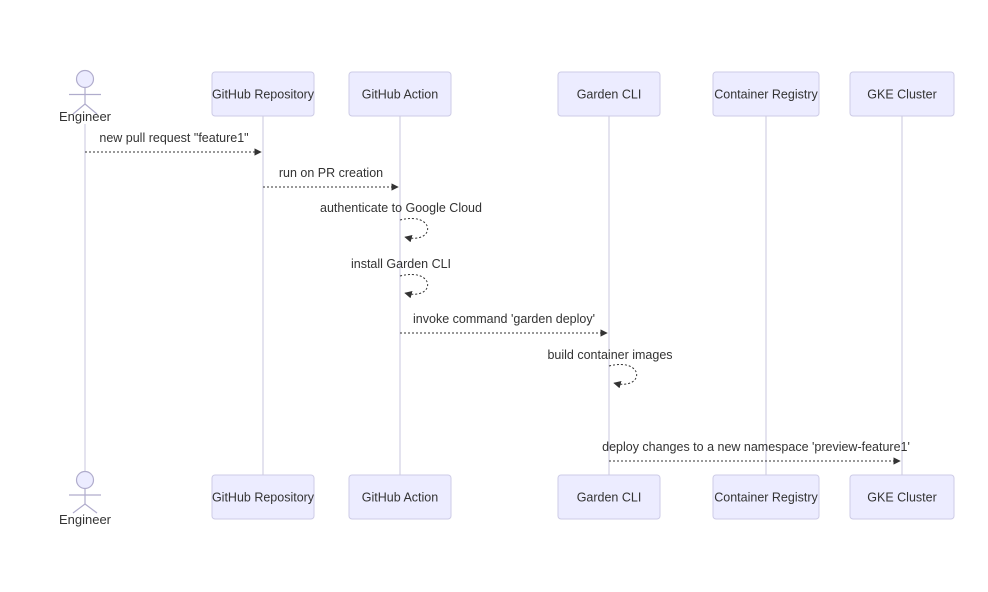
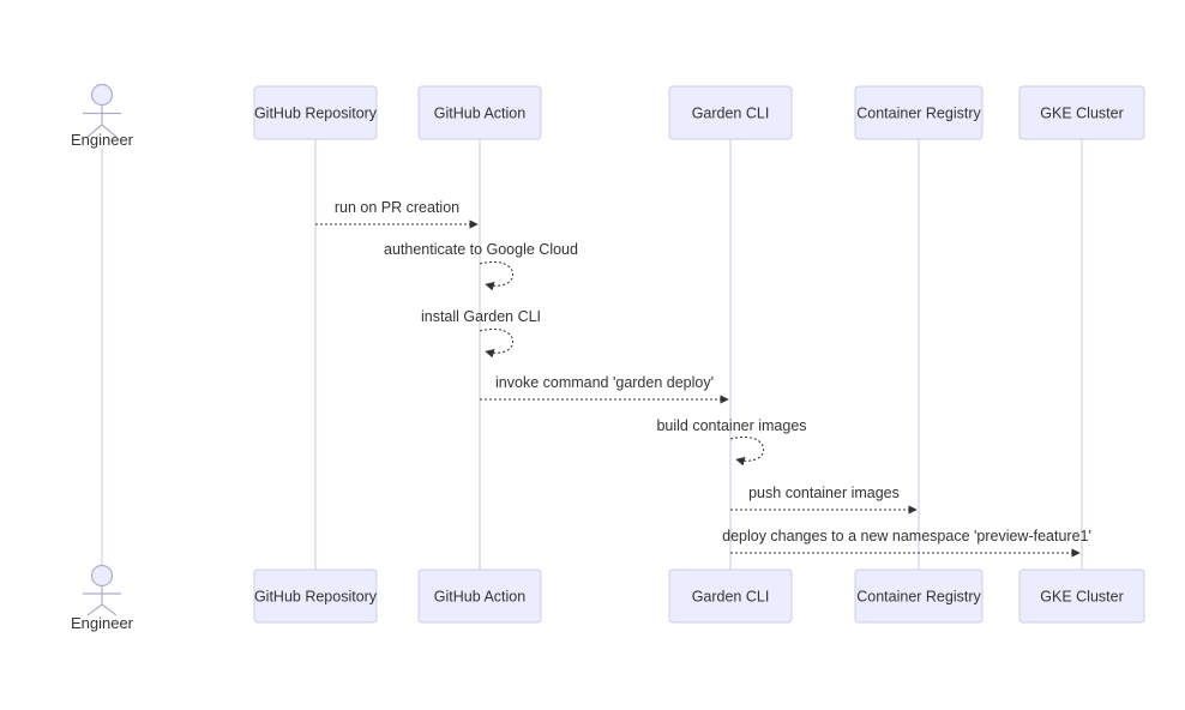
  Engineer
  Engineer
  GitHub Repository
  GitHub Action
  Garden CLI
  Container Registry
  GKE Cluster
  GitHub Repository
  GitHub Action
  Garden CLI
  Container Registry
  GKE Cluster
- new pull request "feature1"
  run on PR creation
  authenticate to Google Cloud
  install Garden CLI
  invoke command 'garden deploy'
  build container images
+ push container images
  deploy changes to a new namespace 'preview-feature1'
